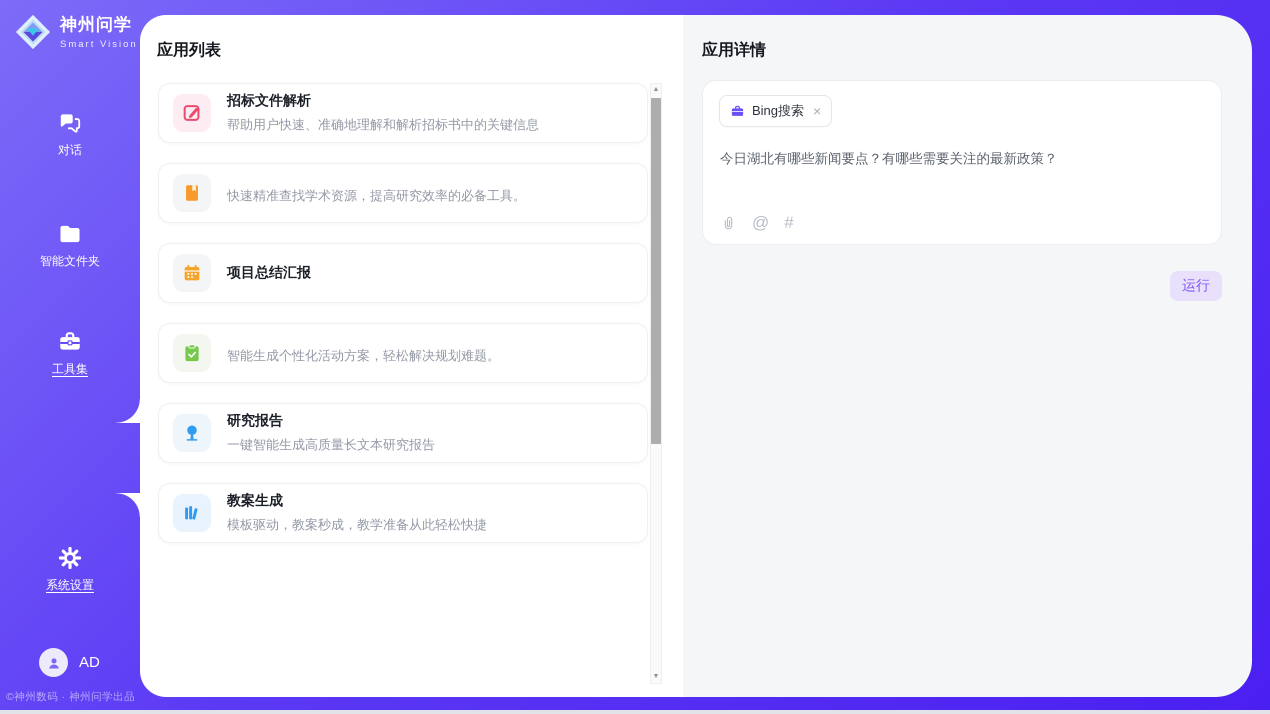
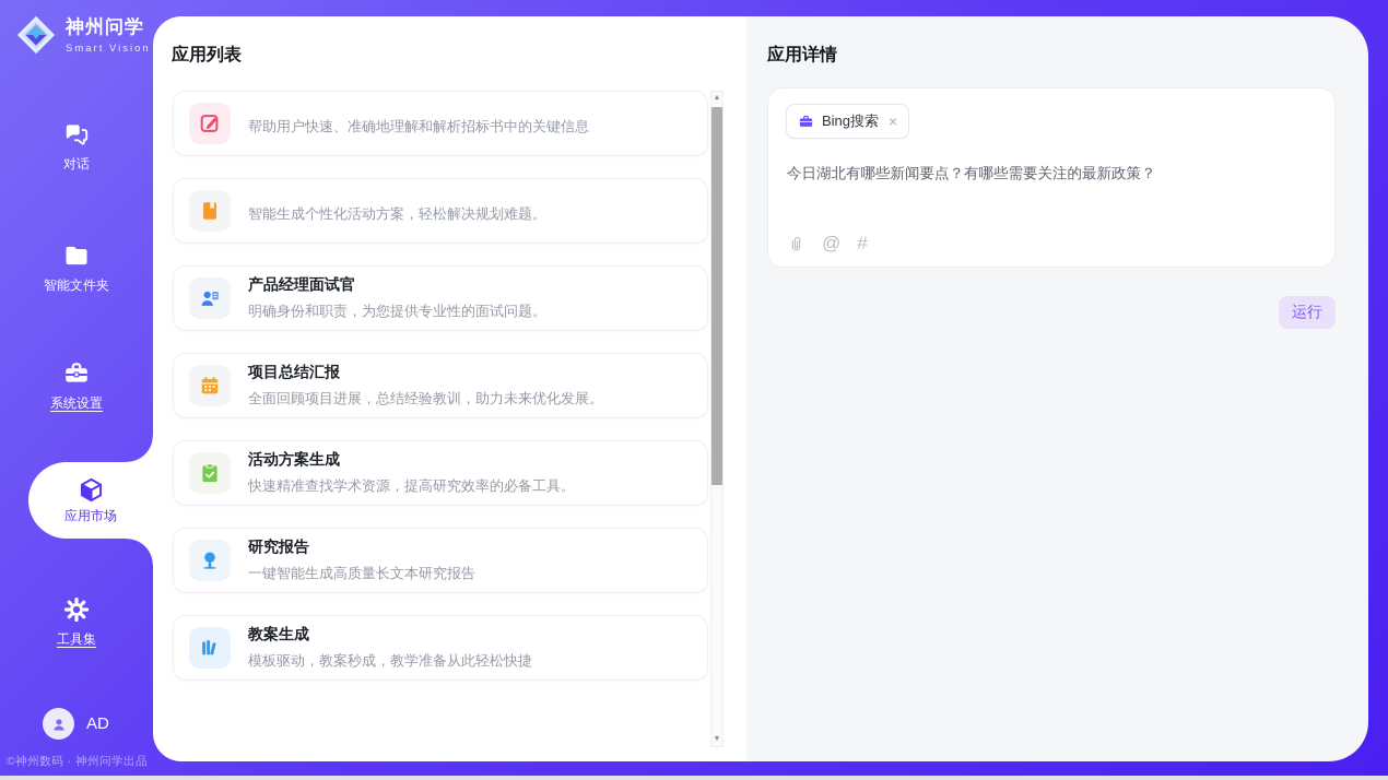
  神州问学
  Smart Vision
  对话
  智能文件夹
- 工具集
+ 系统设置
+ 应用市场
- 系统设置
+ 工具集
  AD
  ©神州数码 · 神州问学出品
  应用列表
- 招标文件解析
  帮助用户快速、准确地理解和解析招标书中的关键信息
- 快速精准查找学术资源，提高研究效率的必备工具。
+ 智能生成个性化活动方案，轻松解决规划难题。
+ 产品经理面试官
+ 明确身份和职责，为您提供专业性的面试问题。
  项目总结汇报
+ 全面回顾项目进展，总结经验教训，助力未来优化发展。
+ 活动方案生成
- 智能生成个性化活动方案，轻松解决规划难题。
+ 快速精准查找学术资源，提高研究效率的必备工具。
  研究报告
  一键智能生成高质量长文本研究报告
  教案生成
  模板驱动，教案秒成，教学准备从此轻松快捷
  应用详情
  Bing搜索
  ×
  今日湖北有哪些新闻要点？有哪些需要关注的最新政策？
  @
  #
  运行
